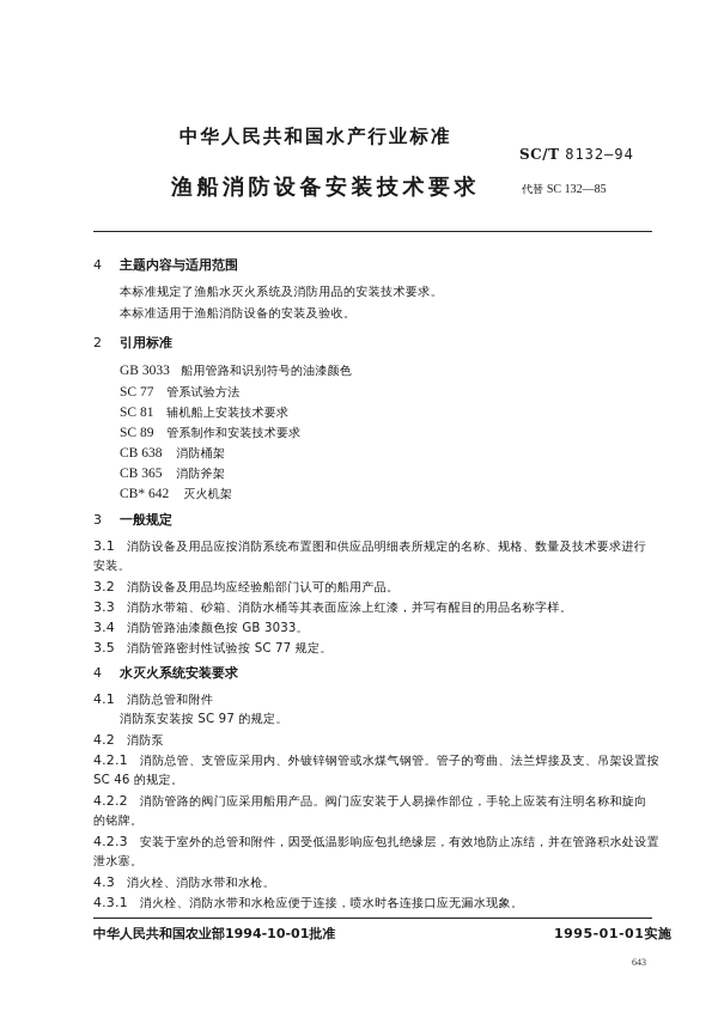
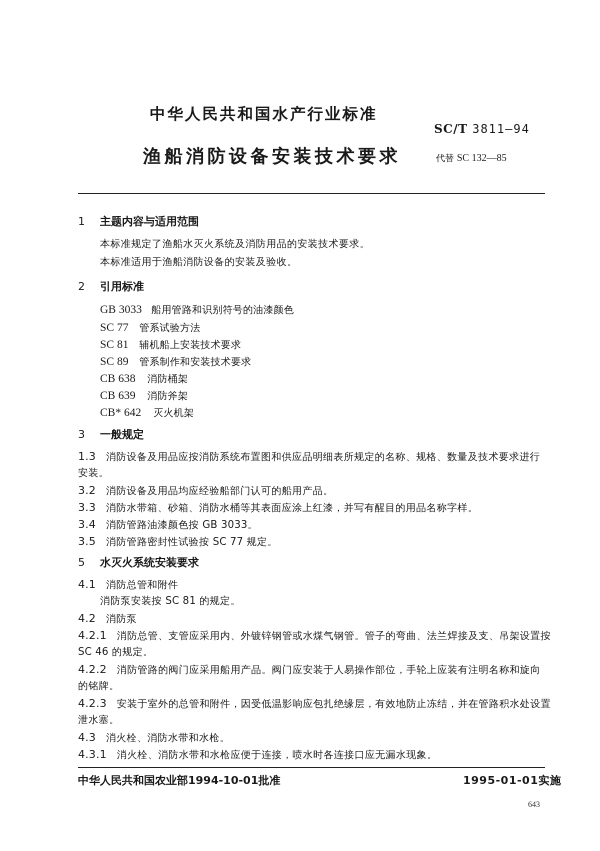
  中华人民共和国水产行业标准
- SC/T 8132—94
+ SC/T 3811—94
  渔船消防设备安装技术要求
  代替 SC 132—85
- 4 主题内容与适用范围
+ 1 主题内容与适用范围
  本标准规定了渔船水灭火系统及消防用品的安装技术要求。
  本标准适用于渔船消防设备的安装及验收。
  2 引用标准
  GB 3033 船用管路和识别符号的油漆颜色
  SC 77 管系试验方法
  SC 81 辅机船上安装技术要求
  SC 89 管系制作和安装技术要求
  CB 638 消防桶架
- CB 365 消防斧架
+ CB 639 消防斧架
  CB* 642 灭火机架
  3 一般规定
- 3.1 消防设备及用品应按消防系统布置图和供应品明细表所规定的名称、规格、数量及技术要求进行
+ 1.3 消防设备及用品应按消防系统布置图和供应品明细表所规定的名称、规格、数量及技术要求进行
  安装。
  3.2 消防设备及用品均应经验船部门认可的船用产品。
  3.3 消防水带箱、砂箱、消防水桶等其表面应涂上红漆，并写有醒目的用品名称字样。
  3.4 消防管路油漆颜色按 GB 3033。
  3.5 消防管路密封性试验按 SC 77 规定。
- 4 水灭火系统安装要求
+ 5 水灭火系统安装要求
  4.1 消防总管和附件
- 消防泵安装按 SC 97 的规定。
+ 消防泵安装按 SC 81 的规定。
  4.2 消防泵
  4.2.1 消防总管、支管应采用内、外镀锌钢管或水煤气钢管。管子的弯曲、法兰焊接及支、吊架设置按
  SC 46 的规定。
  4.2.2 消防管路的阀门应采用船用产品。阀门应安装于人易操作部位，手轮上应装有注明名称和旋向
  的铭牌。
  4.2.3 安装于室外的总管和附件，因受低温影响应包扎绝缘层，有效地防止冻结，并在管路积水处设置
  泄水塞。
  4.3 消火栓、消防水带和水枪。
  4.3.1 消火栓、消防水带和水枪应便于连接，喷水时各连接口应无漏水现象。
  中华人民共和国农业部1994-10-01批准
  1995-01-01实施
  643
